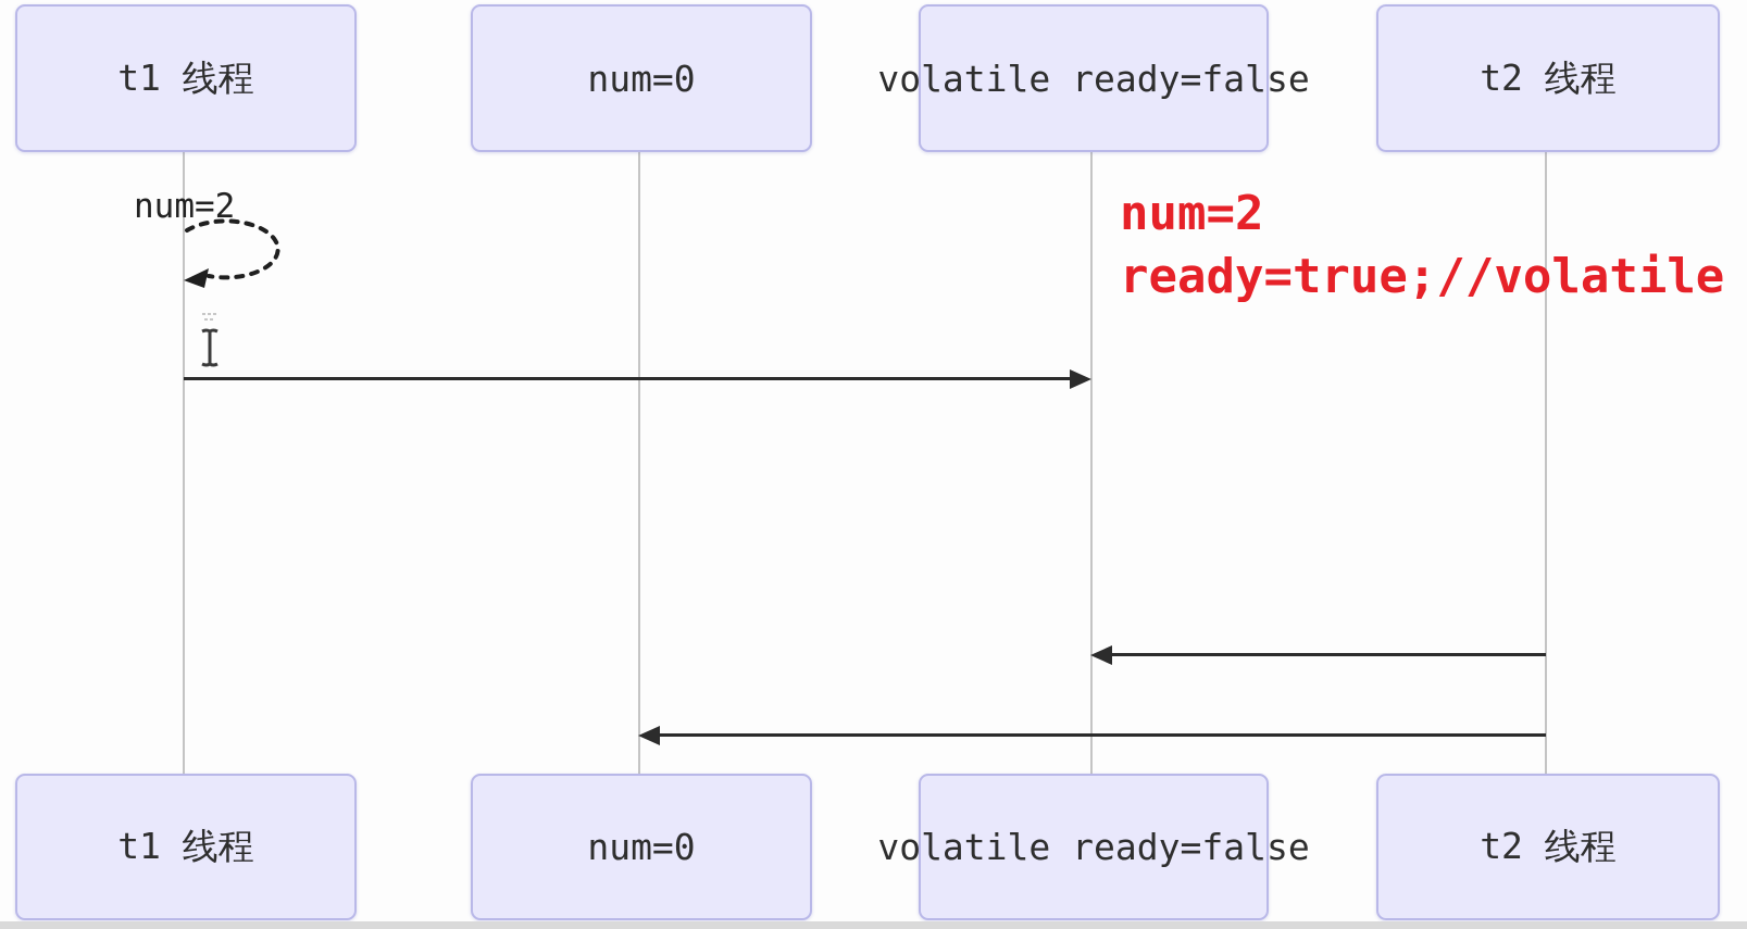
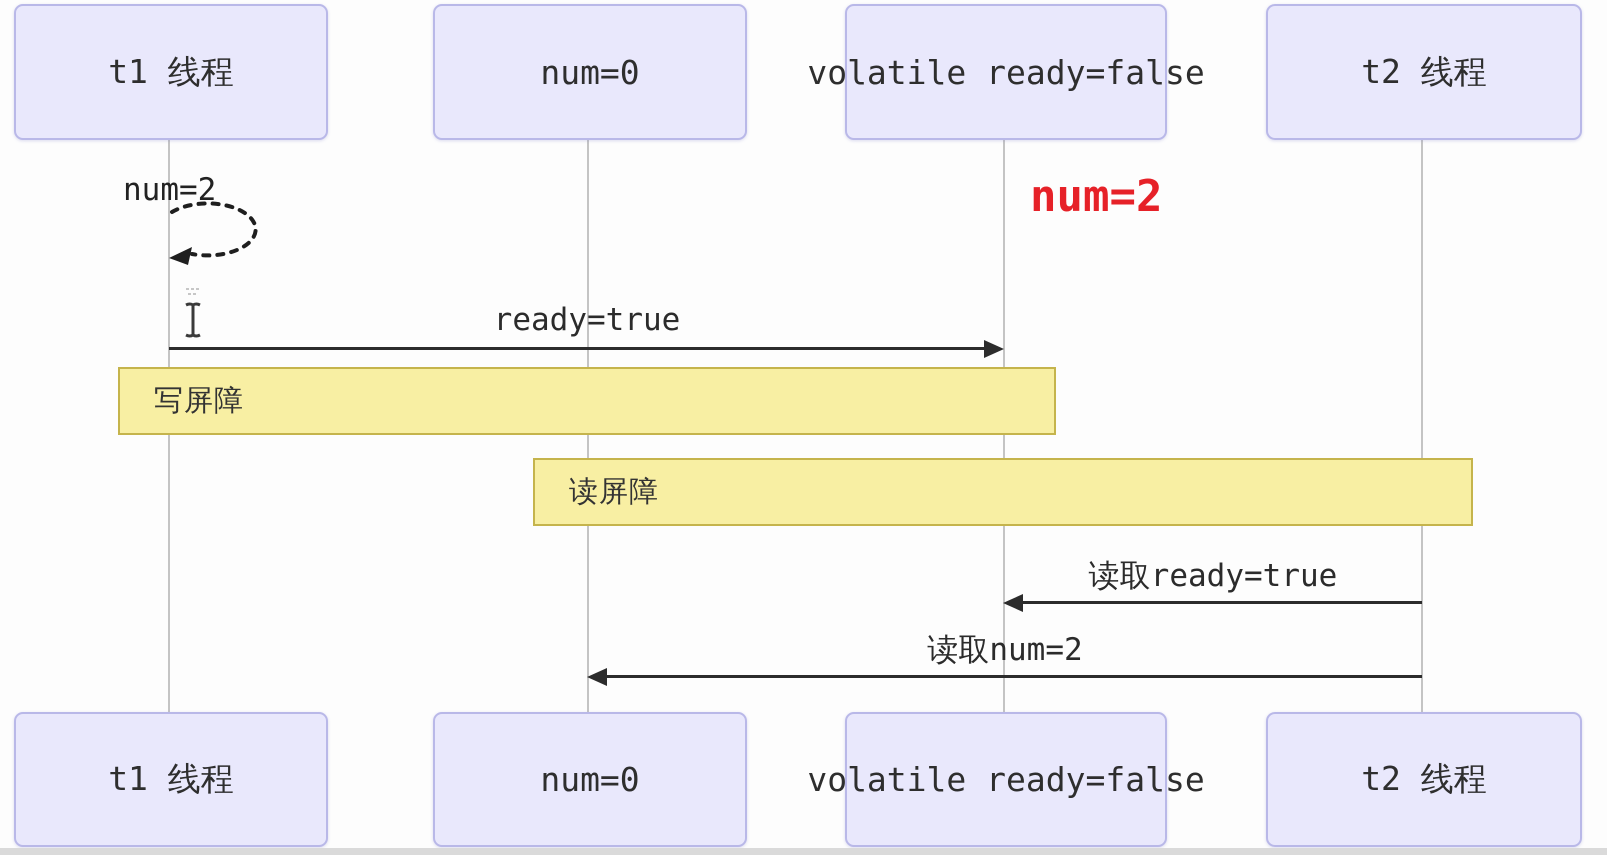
  t1 线程
  num=0
  volatile ready=false
  t2 线程
  t1 线程
  num=0
  volatile ready=false
  t2 线程
  num=2
+ ready=true
+ 写屏障
+ 读屏障
+ 读取ready=true
+ 读取num=2
  num=2
- ready=true;//volatile
